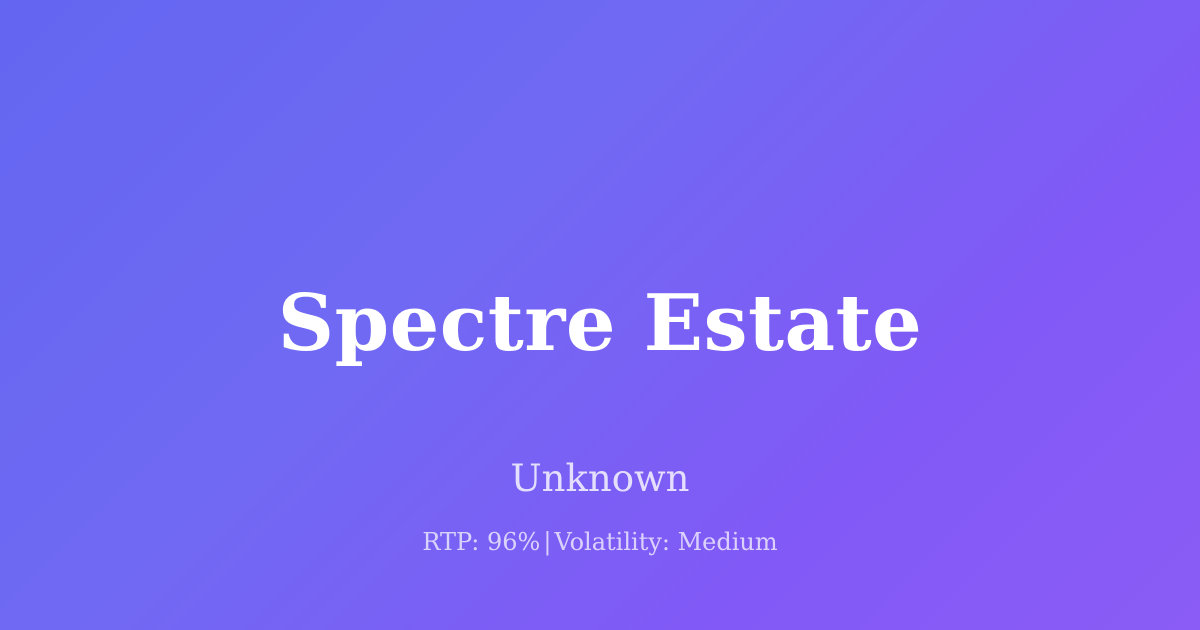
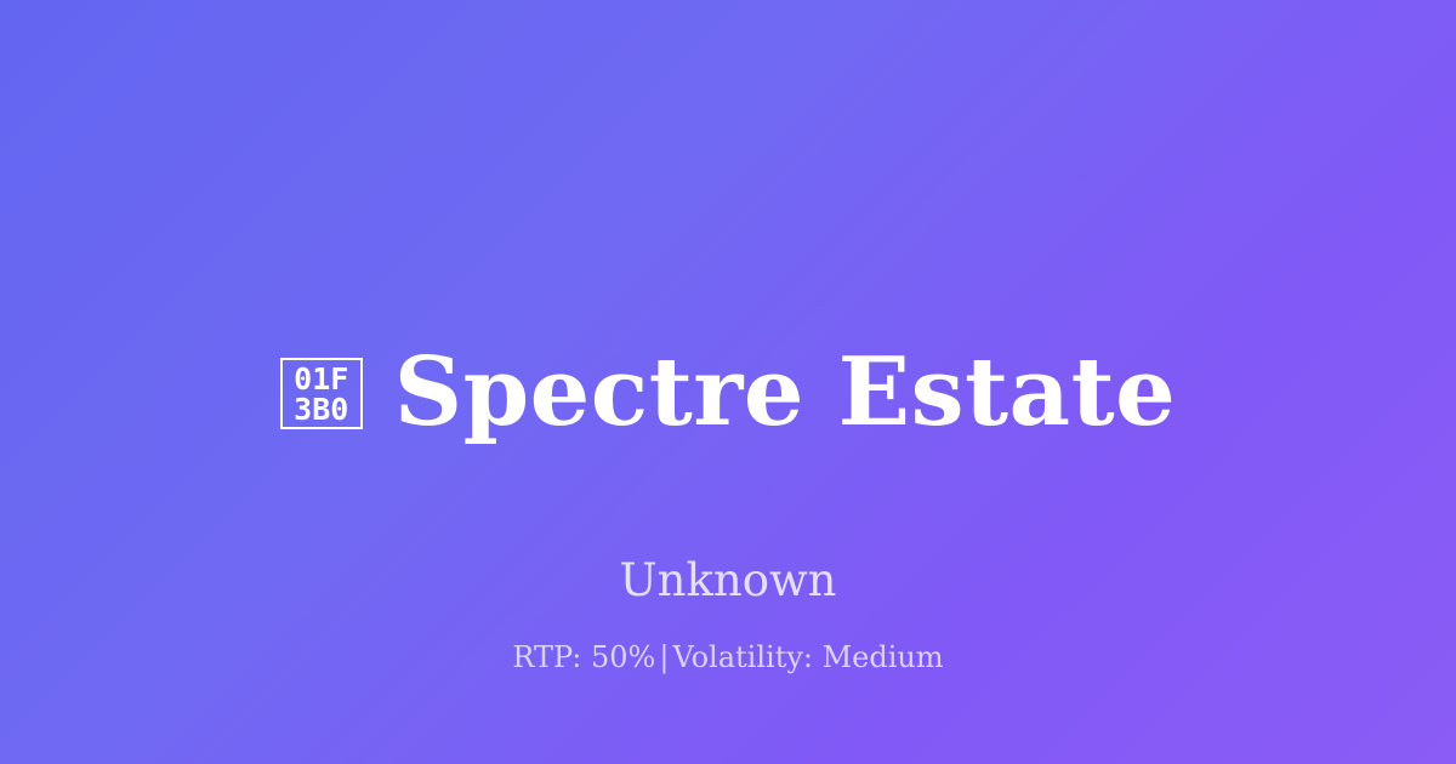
+ 01F
+ 3B0
  Spectre Estate
  Unknown
- RTP: 96%|Volatility: Medium
+ RTP: 50%|Volatility: Medium
